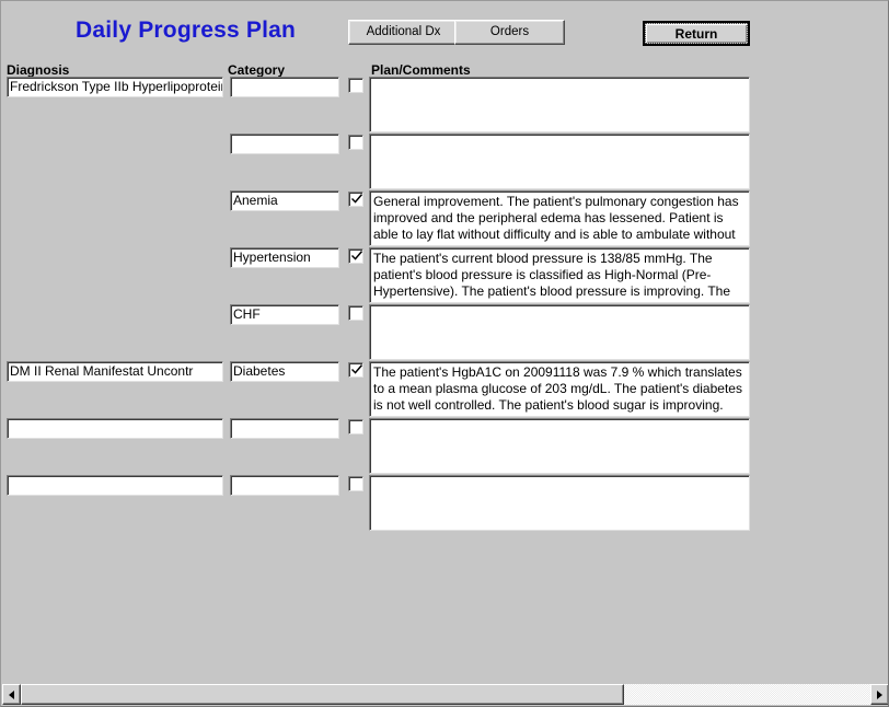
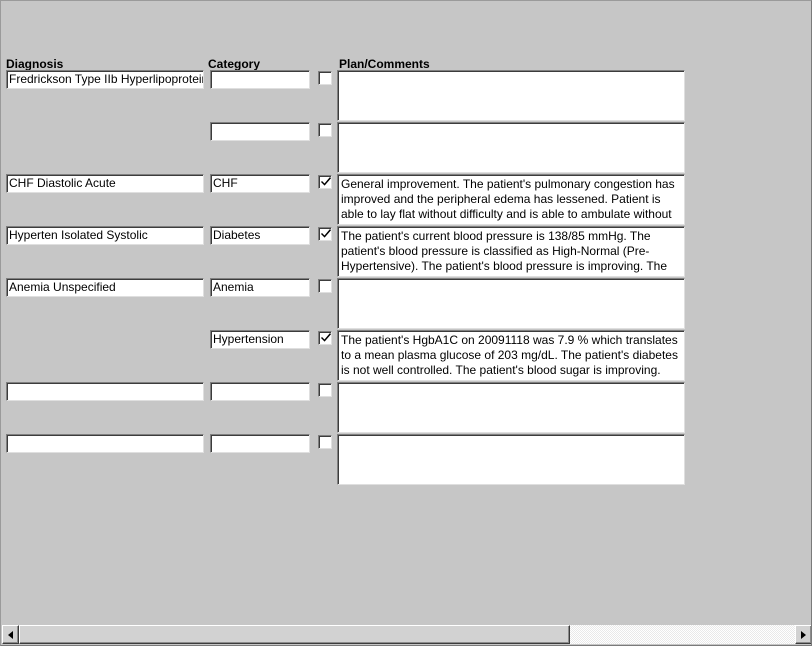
- Daily Progress Plan
- Additional Dx
- Orders
- Return
  Diagnosis
  Category
  Plan/Comments
  Fredrickson Type IIb Hyperlipoprotei
+ CHF Diastolic Acute
- Anemia
+ CHF
  General improvement. The patient's pulmonary congestion has improved and the peripheral edema has lessened. Patient is able to lay flat without difficulty and is able to ambulate without
+ Hyperten Isolated Systolic
- Hypertension
+ Diabetes
  The patient's current blood pressure is 138/85 mmHg. The patient's blood pressure is classified as High-Normal (Pre-Hypertensive). The patient's blood pressure is improving. The
+ Anemia Unspecified
- CHF
+ Anemia
- DM II Renal Manifestat Uncontr
- Diabetes
+ Hypertension
  The patient's HgbA1C on 20091118 was 7.9 % which translates to a mean plasma glucose of 203 mg/dL. The patient's diabetes is not well controlled. The patient's blood sugar is improving.
